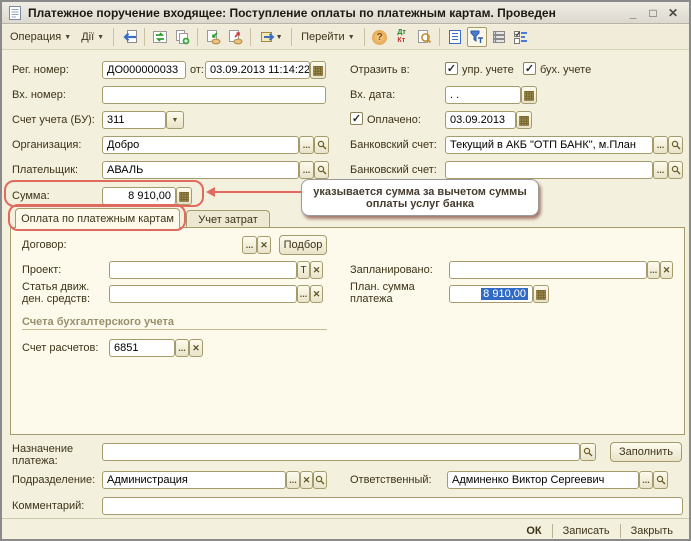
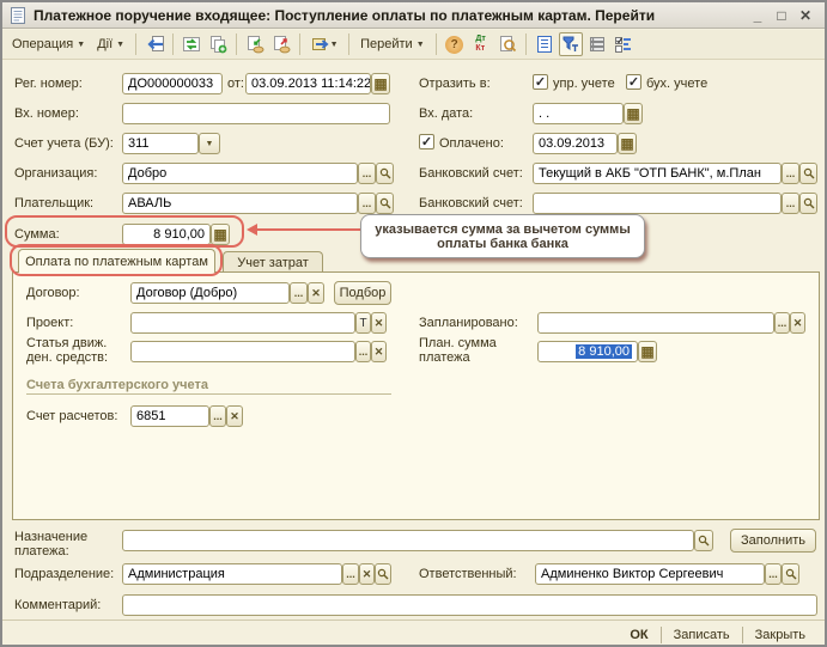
- Платежное поручение входящее: Поступление оплаты по платежным картам. Проведен
+ Платежное поручение входящее: Поступление оплаты по платежным картам. Перейти
  _
  □
  ✕
  Операция
  Дії
  Перейти
  ?
  Рег. номер:
  ДО000000033
  от:
  03.09.2013 11:14:22
  ▦
  Вх. номер:
  Счет учета (БУ):
  311
  Организация:
  Добро
  ...
  Плательщик:
  АВАЛЬ
  ...
  Сумма:
  8 910,00
  ▦
  Отразить в:
  ✓
  упр. учете
  ✓
  бух. учете
  Вх. дата:
  . .
  ▦
  ✓
  Оплачено:
  03.09.2013
  ▦
  Банковский счет:
  Текущий в АКБ "ОТП БАНК", м.План
  ...
  Банковский счет:
  ...
  Оплата по платежным картам
  Учет затрат
  Договор:
+ Договор (Добро)
  ...
  ✕
  Подбор
  Проект:
  T
  ✕
  Статья движ.
  ден. средств:
  ...
  ✕
  Запланировано:
  ...
  ✕
  План. сумма
  платежа
  8 910,00
  ▦
  Счета бухгалтерского учета
  Счет расчетов:
  6851
  ...
  ✕
- указывается сумма за вычетом суммы оплаты услуг банка
+ указывается сумма за вычетом суммы оплаты банка банка
  Назначение
  платежа:
  Заполнить
  Подразделение:
  Администрация
  ...
  ✕
  Ответственный:
  Админенко Виктор Сергеевич
  ...
  Комментарий:
  ОК
  Записать
  Закрыть
